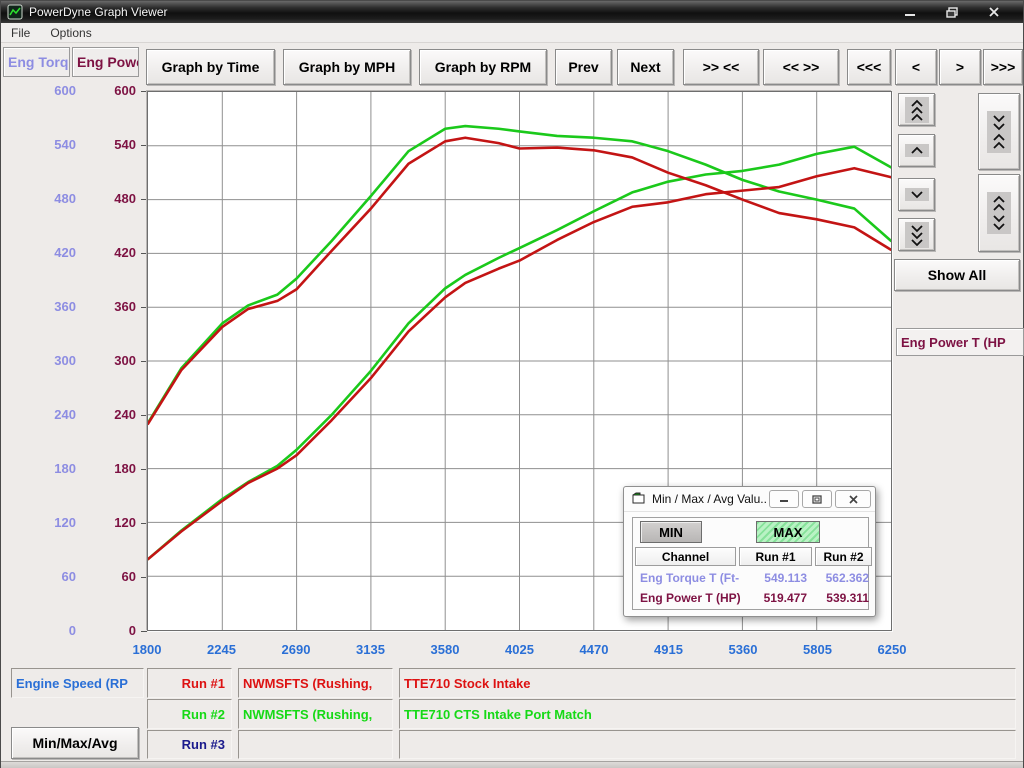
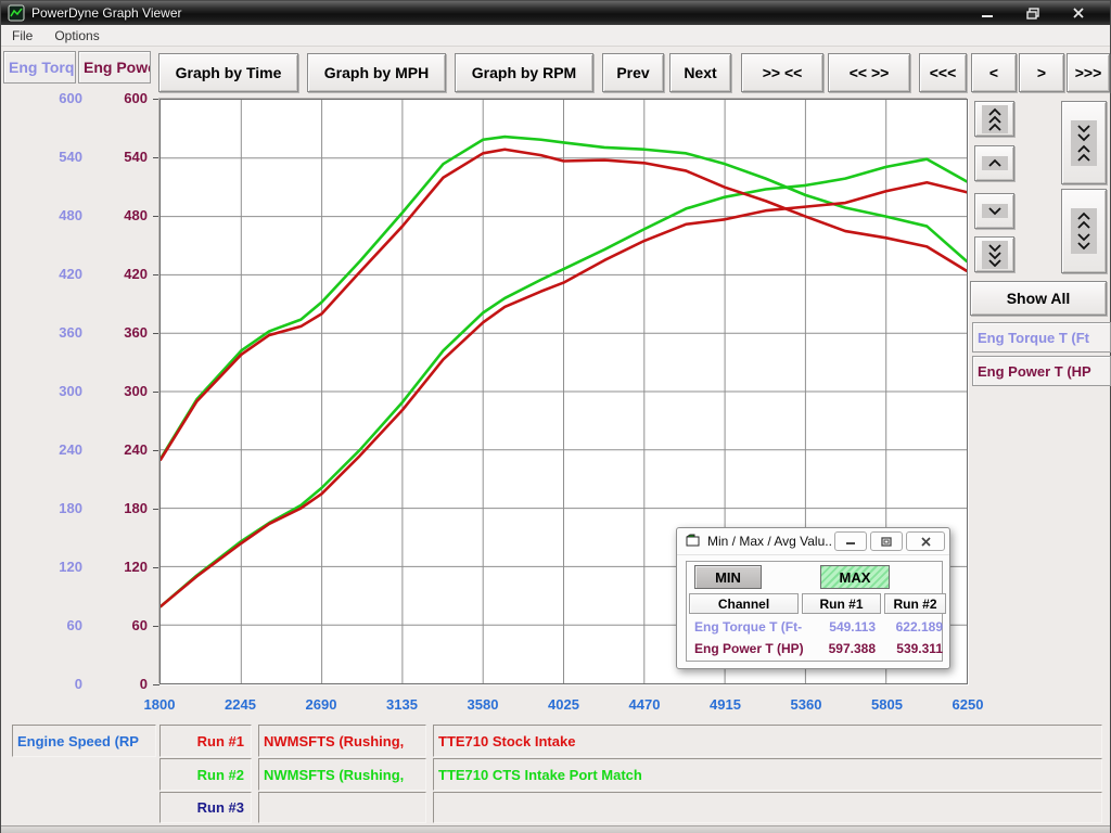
  PowerDyne Graph Viewer
  File
  Options
  Eng Torq
  Eng Pow
  Graph by Time
  Graph by MPH
  Graph by RPM
  Prev
  Next
  >> <<
  << >>
  <<<
  <
  >
  >>>
  600
  600
  540
  540
  480
  480
  420
  420
  360
  360
  300
  300
  240
  240
  180
  180
  120
  120
  60
  60
  0
  0
  1800
  2245
  2690
  3135
  3580
  4025
  4470
  4915
  5360
  5805
  6250
  Show All
+ Eng Torque T (Ft
  Eng Power T (HP
  Min / Max / Avg Valu..
  MIN
  MAX
  Channel
  Run #1
  Run #2
  Eng Torque T (Ft-
  549.113
- 562.362
+ 622.189
  Eng Power T (HP)
- 519.477
+ 597.388
  539.311
  Engine Speed (RP
  Run #1
  NWMSFTS (Rushing,
  TTE710 Stock Intake
  Run #2
  NWMSFTS (Rushing,
  TTE710 CTS Intake Port Match
  Run #3
- Min/Max/Avg
